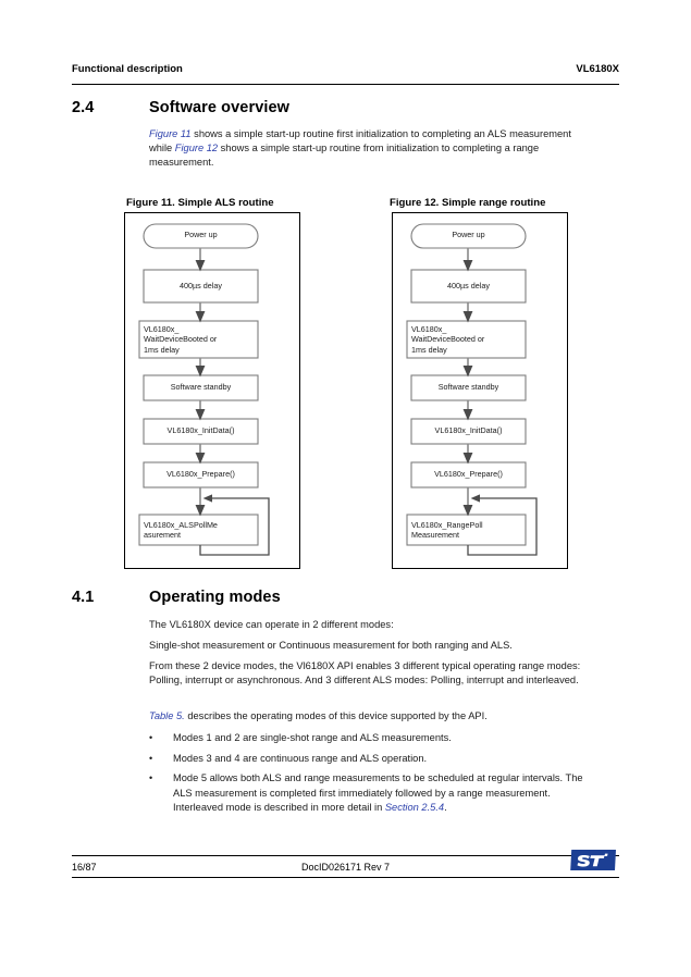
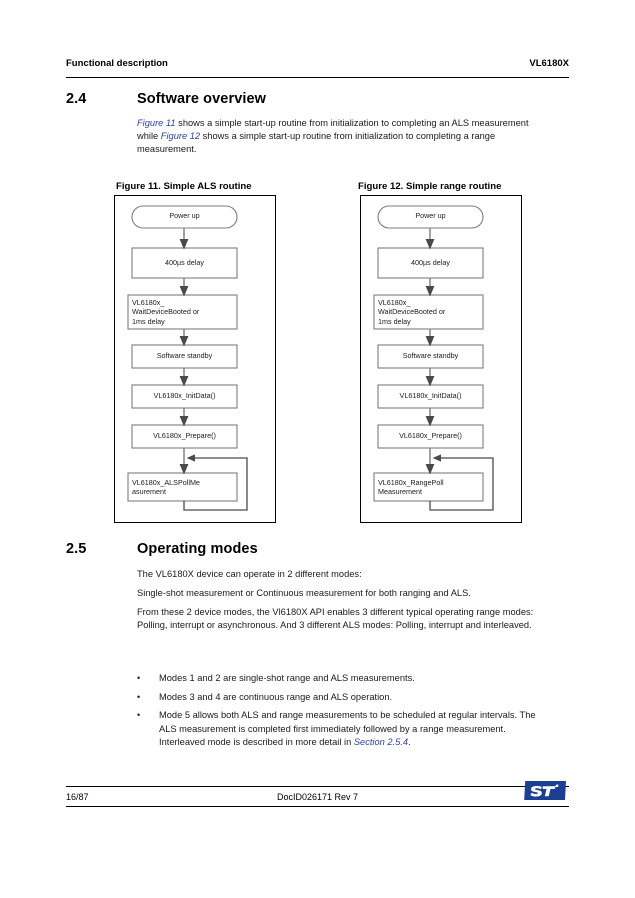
  Functional description
  VL6180X
  2.4
  Software overview
- Figure 11 shows a simple start-up routine first initialization to completing an ALS measurement while Figure 12 shows a simple start-up routine from initialization to completing a range measurement.
+ Figure 11 shows a simple start-up routine from initialization to completing an ALS measurement while Figure 12 shows a simple start-up routine from initialization to completing a range measurement.
  Figure 11. Simple ALS routine
  Power up
  400µs delay
  VL6180x_
  WaitDeviceBooted or
  1ms delay
  Software standby
  VL6180x_InitData()
  VL6180x_Prepare()
  VL6180x_ALSPollMe
  asurement
  Figure 12. Simple range routine
  Power up
  400µs delay
  VL6180x_
  WaitDeviceBooted or
  1ms delay
  Software standby
  VL6180x_InitData()
  VL6180x_Prepare()
  VL6180x_RangePoll
  Measurement
- 4.1
+ 2.5
  Operating modes
  The VL6180X device can operate in 2 different modes:
  Single-shot measurement or Continuous measurement for both ranging and ALS.
  From these 2 device modes, the Vl6180X API enables 3 different typical operating range modes: Polling, interrupt or asynchronous. And 3 different ALS modes: Polling, interrupt and interleaved.
- Table 5. describes the operating modes of this device supported by the API.
  •
  Modes 1 and 2 are single-shot range and ALS measurements.
  •
  Modes 3 and 4 are continuous range and ALS operation.
  •
  Mode 5 allows both ALS and range measurements to be scheduled at regular intervals. The ALS measurement is completed first immediately followed by a range measurement. Interleaved mode is described in more detail in Section 2.5.4.
  DocID026171 Rev 7
  16/87
